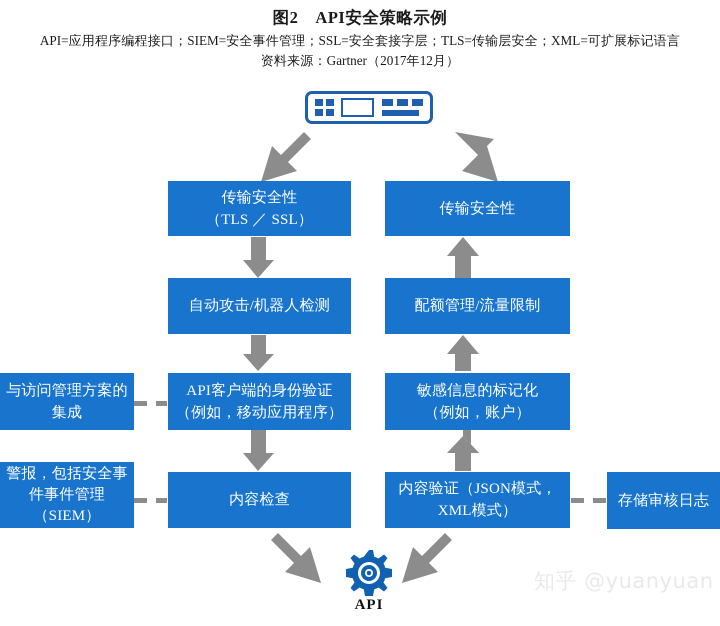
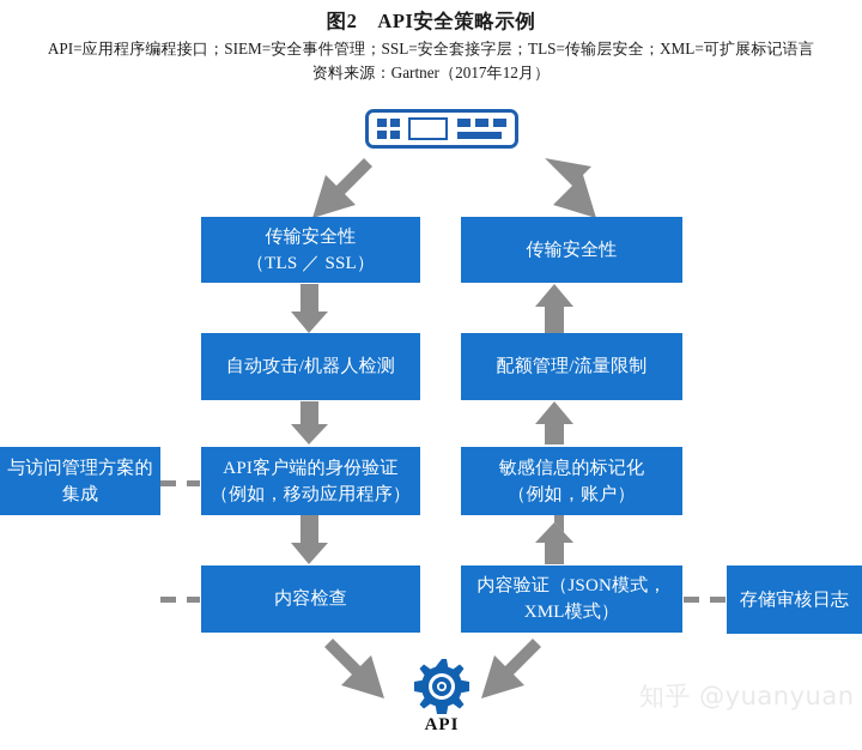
  图2 API安全策略示例
  API=应用程序编程接口；SIEM=安全事件管理；SSL=安全套接字层；TLS=传输层安全；XML=可扩展标记语言
  资料来源：Gartner（2017年12月）
  传输安全性
  （TLS ／ SSL）
  自动攻击/机器人检测
  API客户端的身份验证
  （例如，移动应用程序）
  内容检查
  传输安全性
  配额管理/流量限制
  敏感信息的标记化
  （例如，账户）
  内容验证（JSON模式，
  XML模式）
  与访问管理方案的
  集成
- 警报，包括安全事
- 件事件管理
- （SIEM）
  存储审核日志
  API
